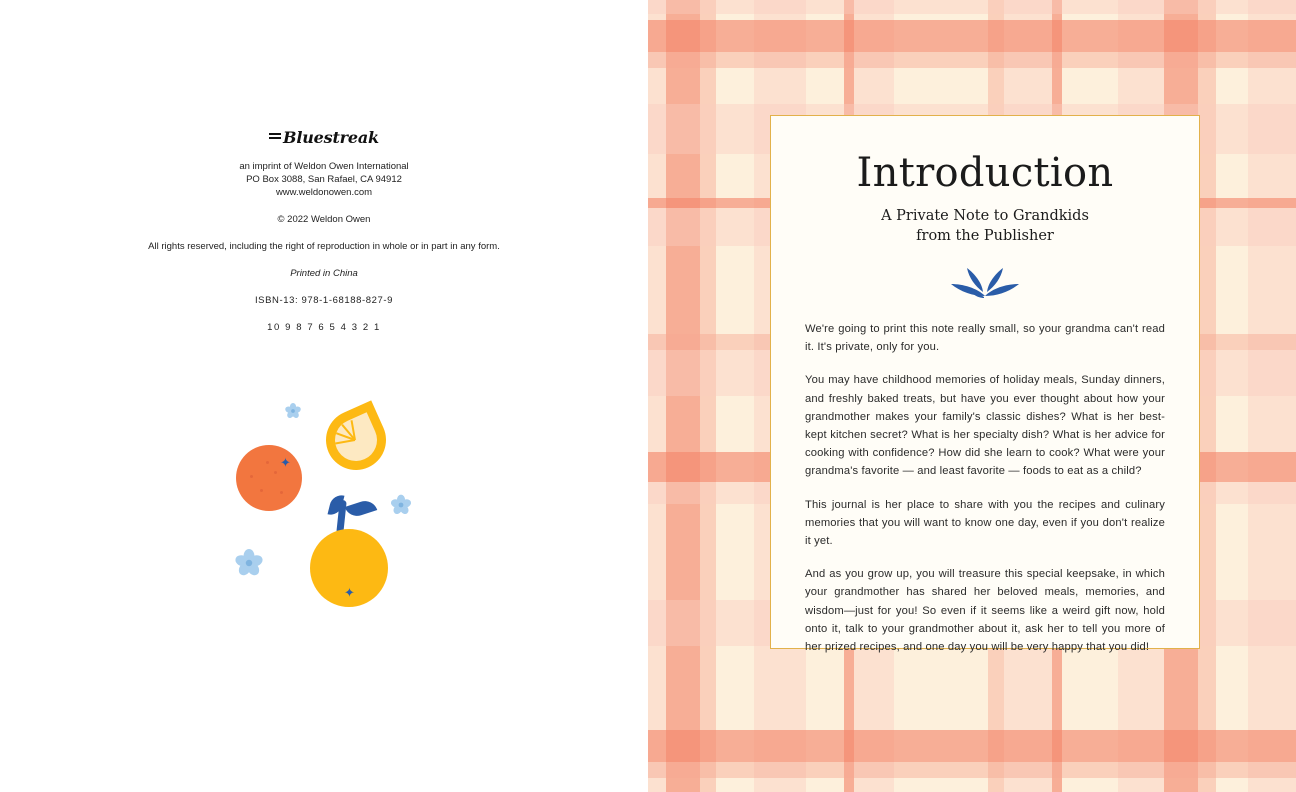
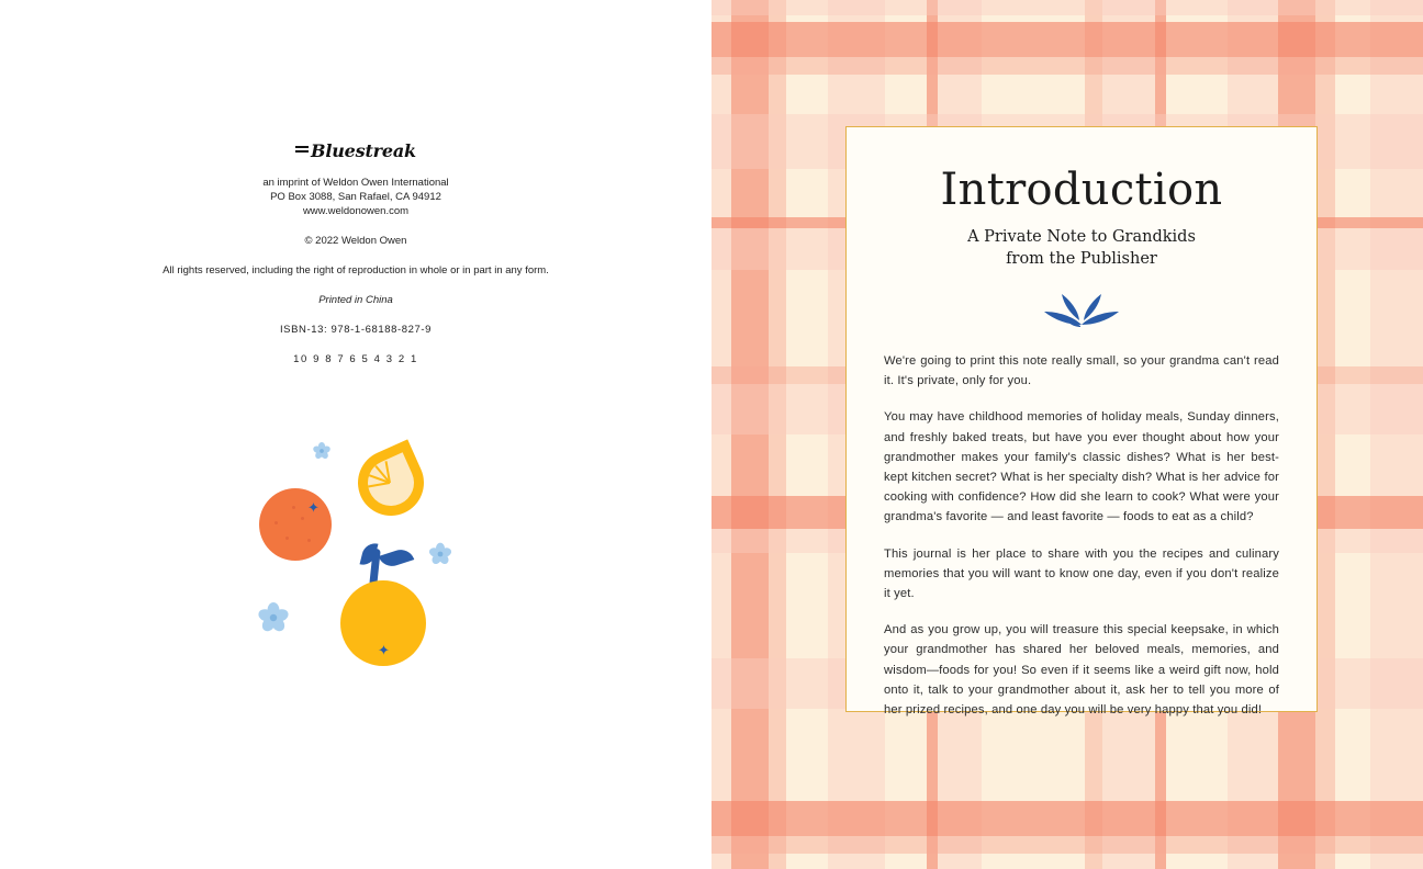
  Bluestreak
  an imprint of Weldon Owen International
  PO Box 3088, San Rafael, CA 94912
  www.weldonowen.com
  © 2022 Weldon Owen
  All rights reserved, including the right of reproduction in whole or in part in any form.
  Printed in China
  ISBN-13: 978-1-68188-827-9
  10 9 8 7 6 5 4 3 2 1
  ✦
  ✦
  Introduction
  A Private Note to Grandkids
  from the Publisher
  We're going to print this note really small, so your grandma can't read it. It's private, only for you.
  You may have childhood memories of holiday meals, Sunday dinners, and freshly baked treats, but have you ever thought about how your grandmother makes your family's classic dishes? What is her best-kept kitchen secret? What is her specialty dish? What is her advice for cooking with confidence? How did she learn to cook? What were your grandma's favorite — and least favorite — foods to eat as a child?
  This journal is her place to share with you the recipes and culinary memories that you will want to know one day, even if you don't realize it yet.
- And as you grow up, you will treasure this special keepsake, in which your grandmother has shared her beloved meals, memories, and wisdom—just for you! So even if it seems like a weird gift now, hold onto it, talk to your grandmother about it, ask her to tell you more of her prized recipes, and one day you will be very happy that you did!
+ And as you grow up, you will treasure this special keepsake, in which your grandmother has shared her beloved meals, memories, and wisdom—foods for you! So even if it seems like a weird gift now, hold onto it, talk to your grandmother about it, ask her to tell you more of her prized recipes, and one day you will be very happy that you did!
